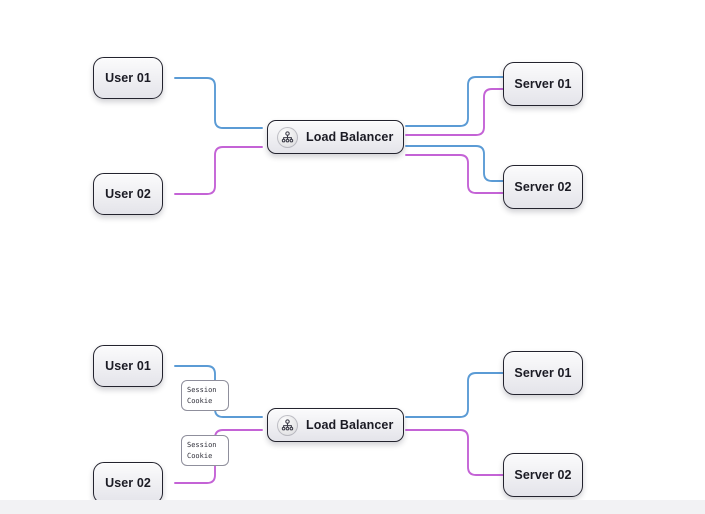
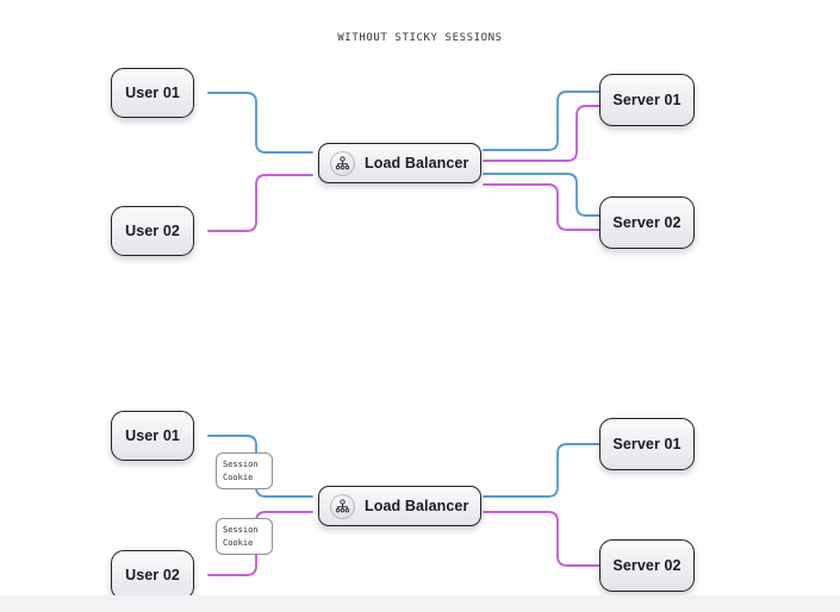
+ WITHOUT STICKY SESSIONS
  User 01
  User 02
  Load Balancer
  Server 01
  Server 02
  User 01
  User 02
  Session
  Cookie
  Session
  Cookie
  Load Balancer
  Server 01
  Server 02
